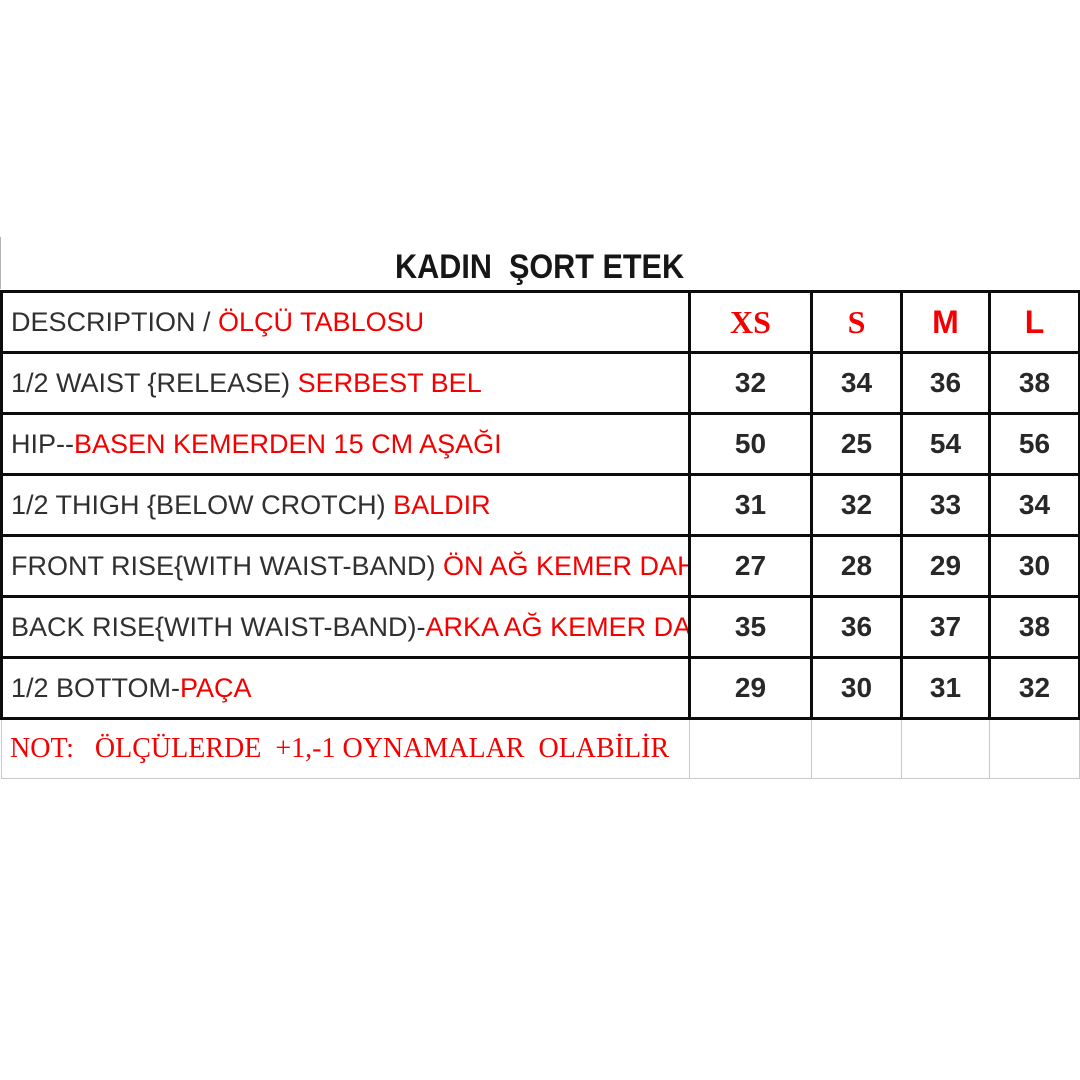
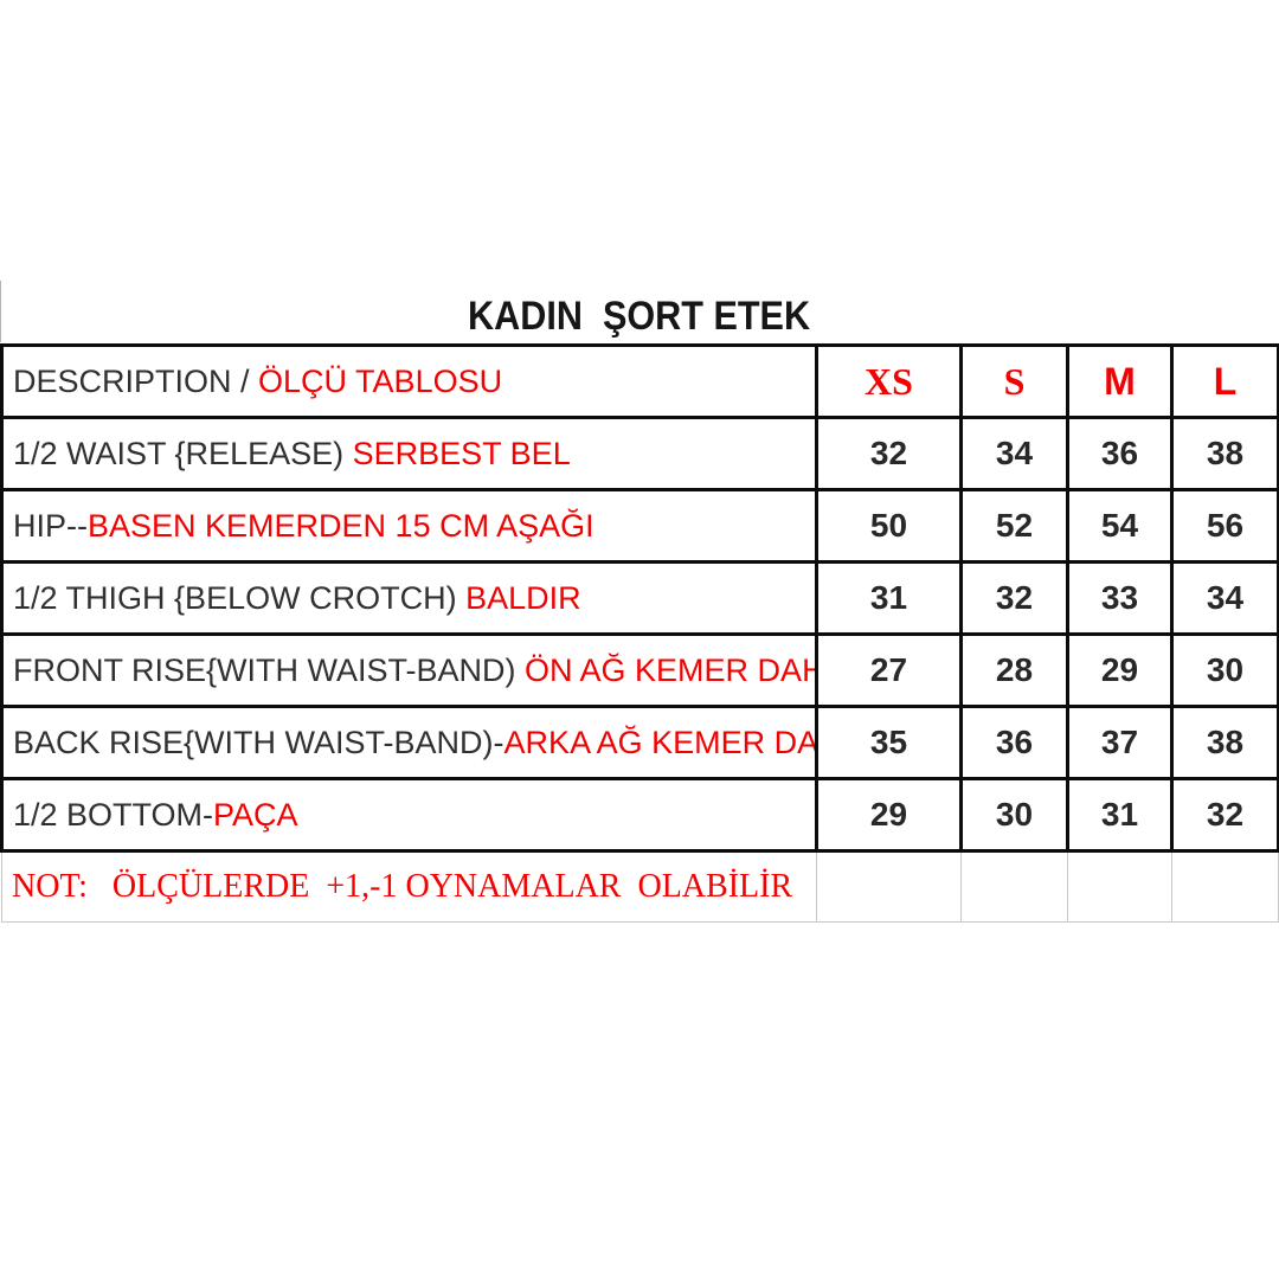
  KADIN ŞORT ETEK
  DESCRIPTION / ÖLÇÜ TABLOSU	XS	S	M	L
  1/2 WAIST {RELEASE) SERBEST BEL	32	34	36	38
- HIP--BASEN KEMERDEN 15 CM AŞAĞI	50	25	54	56
+ HIP--BASEN KEMERDEN 15 CM AŞAĞI	50	52	54	56
  1/2 THIGH {BELOW CROTCH) BALDIR	31	32	33	34
  FRONT RISE{WITH WAIST-BAND) ÖN AĞ KEMER DAH	27	28	29	30
  BACK RISE{WITH WAIST-BAND)-ARKA AĞ KEMER DA	35	36	37	38
  1/2 BOTTOM-PAÇA	29	30	31	32
  NOT: ÖLÇÜLERDE +1,-1 OYNAMALAR OLABİLİR
